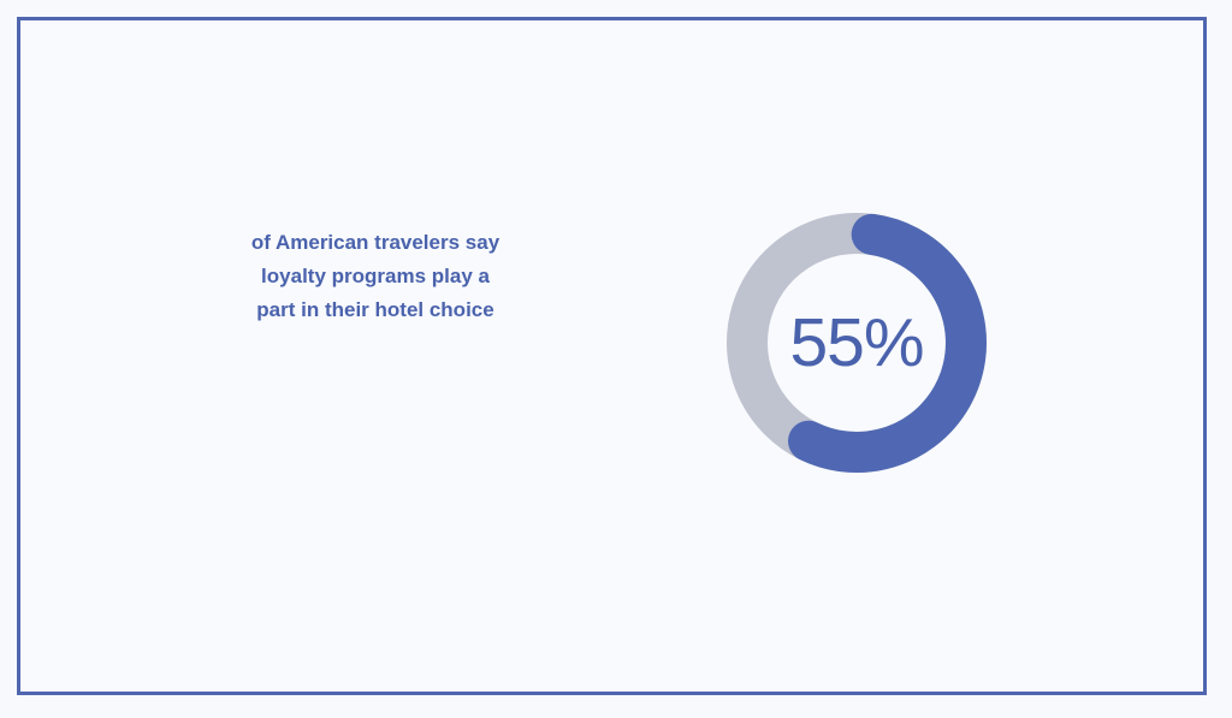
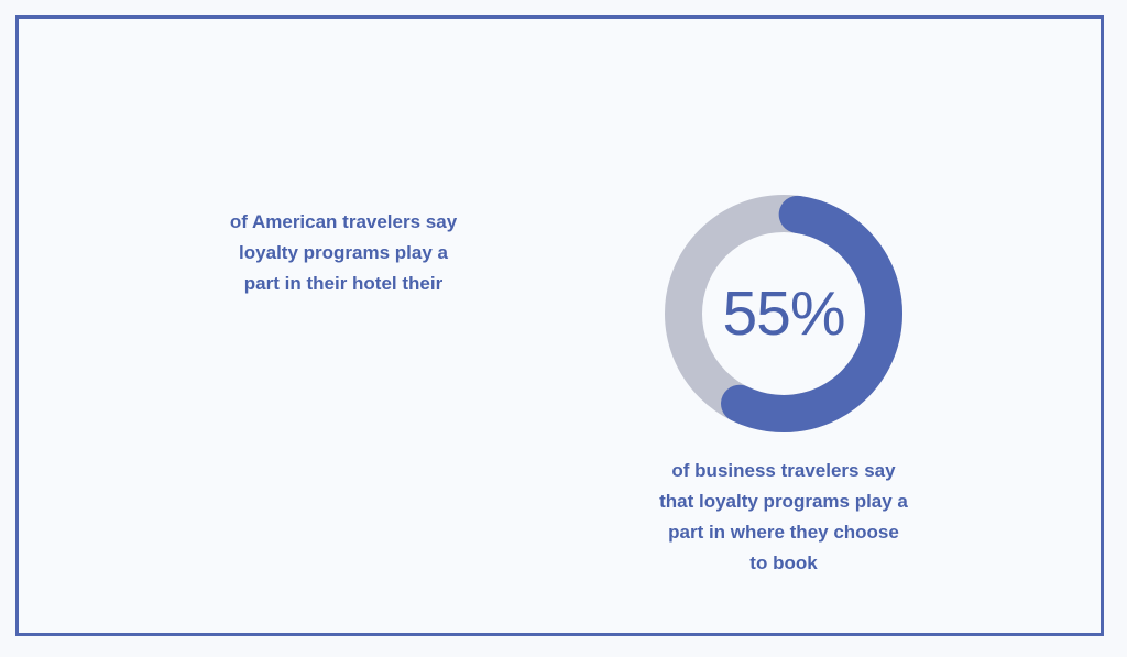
- of American travelers say loyalty programs play a part in their hotel choice
+ of American travelers say loyalty programs play a part in their hotel their
  55%
+ of business travelers say that loyalty programs play a part in where they choose to book
